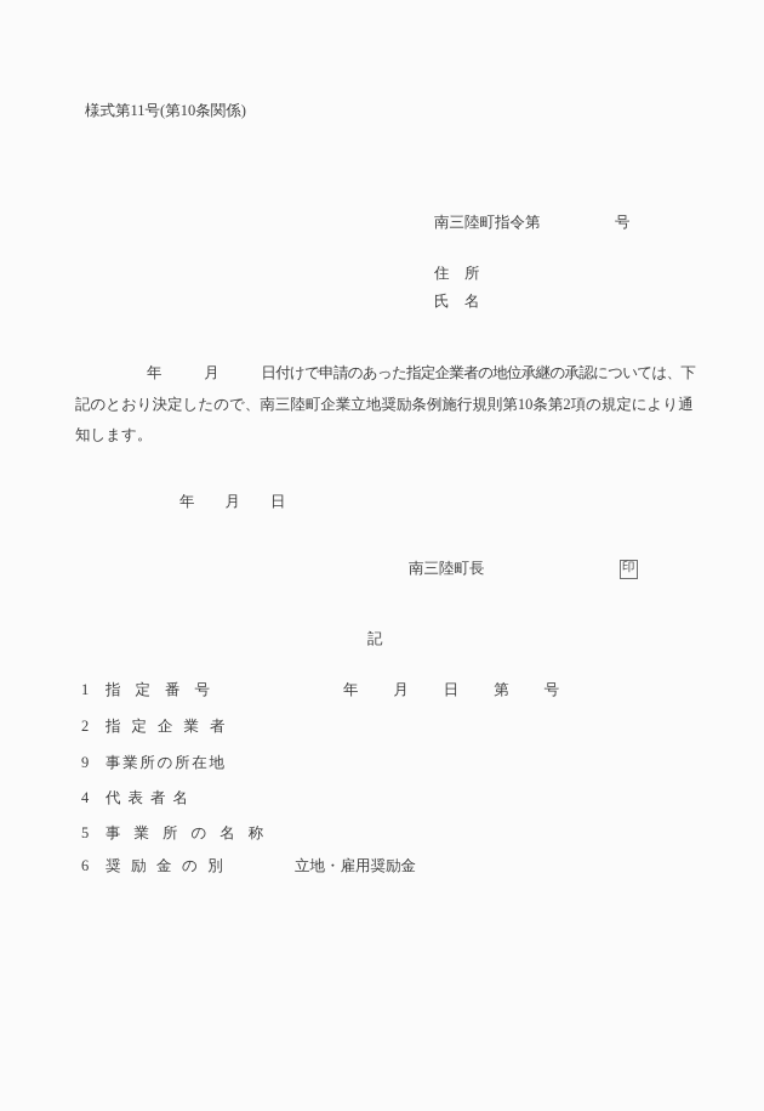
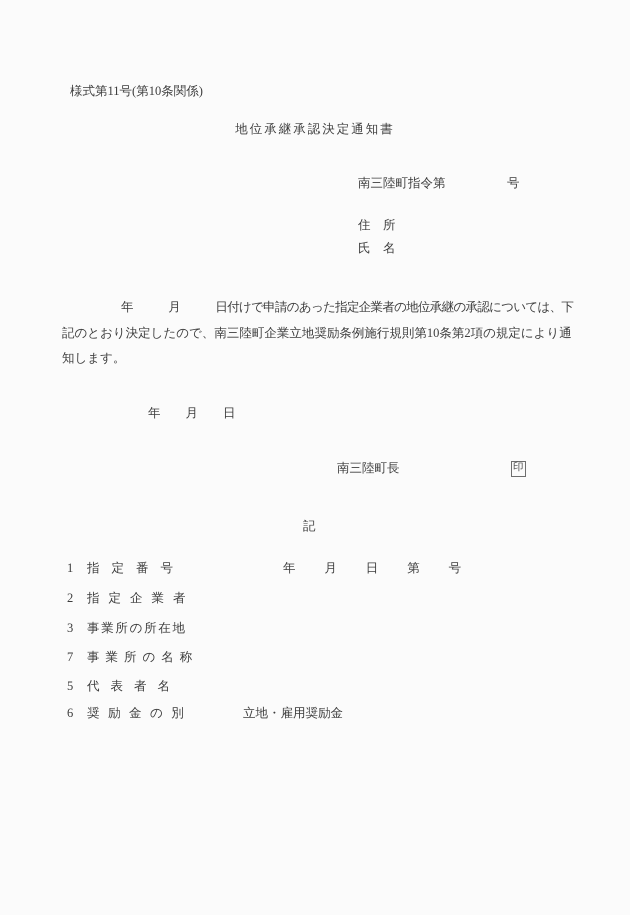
  様式第11号(第10条関係)
+ 地位承継承認決定通知書
  南三陸町指令第
  号
  住 所
  氏 名
  年 月 日付けで申請のあった指定企業者の地位承継の承認については、下
  記のとおり決定したので、南三陸町企業立地奨励条例施行規則第10条第2項の規定により通
  知します。
  年 月 日
  南三陸町長
  印
  記
  1
  指定番号
  年 月 日 第 号
  2
  指定企業者
- 9
+ 3
  事業所の所在地
- 4
+ 7
- 代表者名
+ 事業所の名称
  5
- 事業所の名称
+ 代表者名
  6
  奨励金の別
  立地・雇用奨励金
